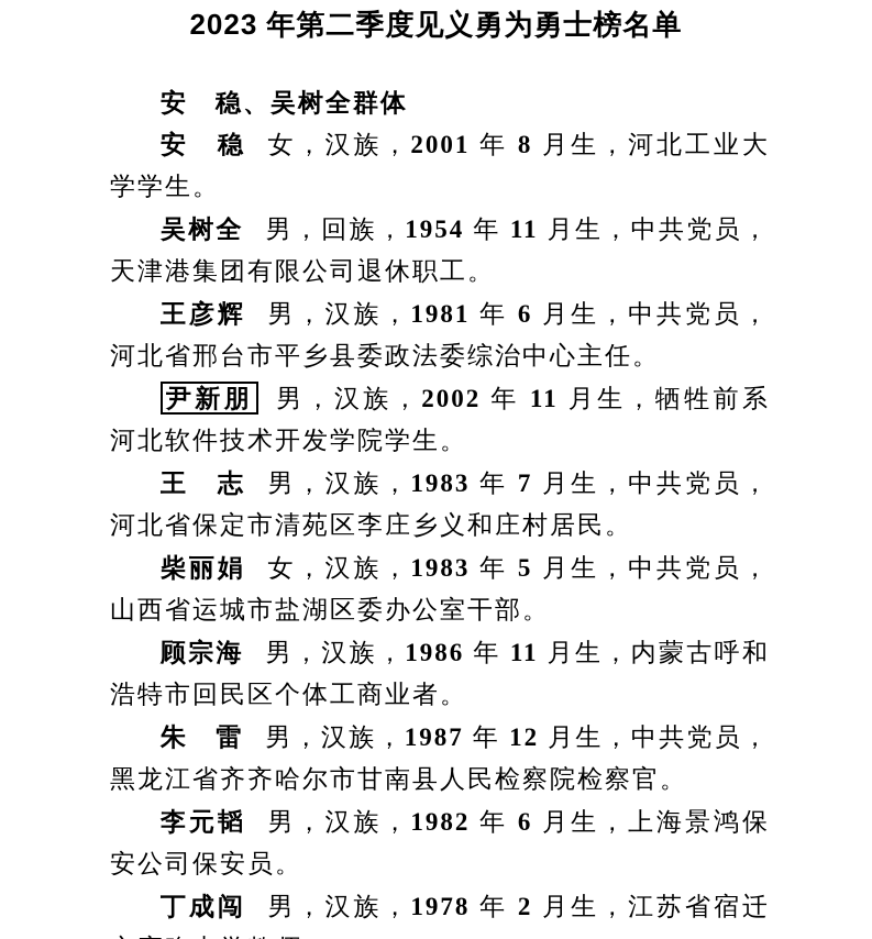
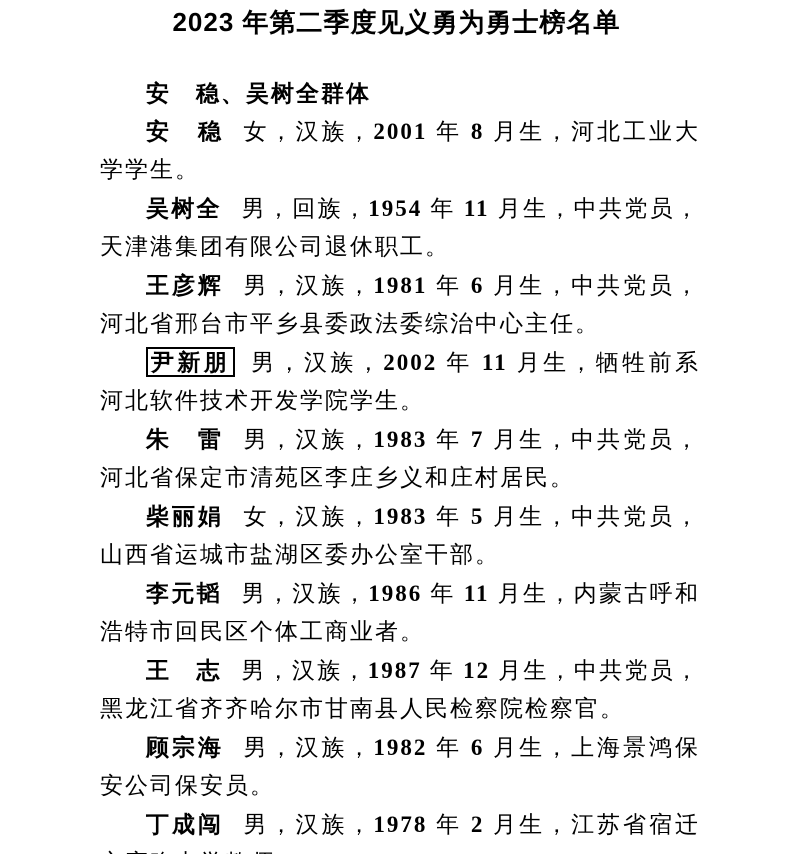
  2023 年第二季度见义勇为勇士榜名单
  安 稳、吴树全群体
  安 稳 女，汉族，2001 年 8 月生，河北工业大学学生。
  吴树全 男，回族，1954 年 11 月生，中共党员，天津港集团有限公司退休职工。
  王彦辉 男，汉族，1981 年 6 月生，中共党员，河北省邢台市平乡县委政法委综治中心主任。
  尹新朋 男，汉族，2002 年 11 月生，牺牲前系河北软件技术开发学院学生。
- 王 志 男，汉族，1983 年 7 月生，中共党员，河北省保定市清苑区李庄乡义和庄村居民。
+ 朱 雷 男，汉族，1983 年 7 月生，中共党员，河北省保定市清苑区李庄乡义和庄村居民。
  柴丽娟 女，汉族，1983 年 5 月生，中共党员，山西省运城市盐湖区委办公室干部。
- 顾宗海 男，汉族，1986 年 11 月生，内蒙古呼和浩特市回民区个体工商业者。
+ 李元韬 男，汉族，1986 年 11 月生，内蒙古呼和浩特市回民区个体工商业者。
- 朱 雷 男，汉族，1987 年 12 月生，中共党员，黑龙江省齐齐哈尔市甘南县人民检察院检察官。
+ 王 志 男，汉族，1987 年 12 月生，中共党员，黑龙江省齐齐哈尔市甘南县人民检察院检察官。
- 李元韬 男，汉族，1982 年 6 月生，上海景鸿保安公司保安员。
+ 顾宗海 男，汉族，1982 年 6 月生，上海景鸿保安公司保安员。
  丁成闯 男，汉族，1978 年 2 月生，江苏省宿迁
